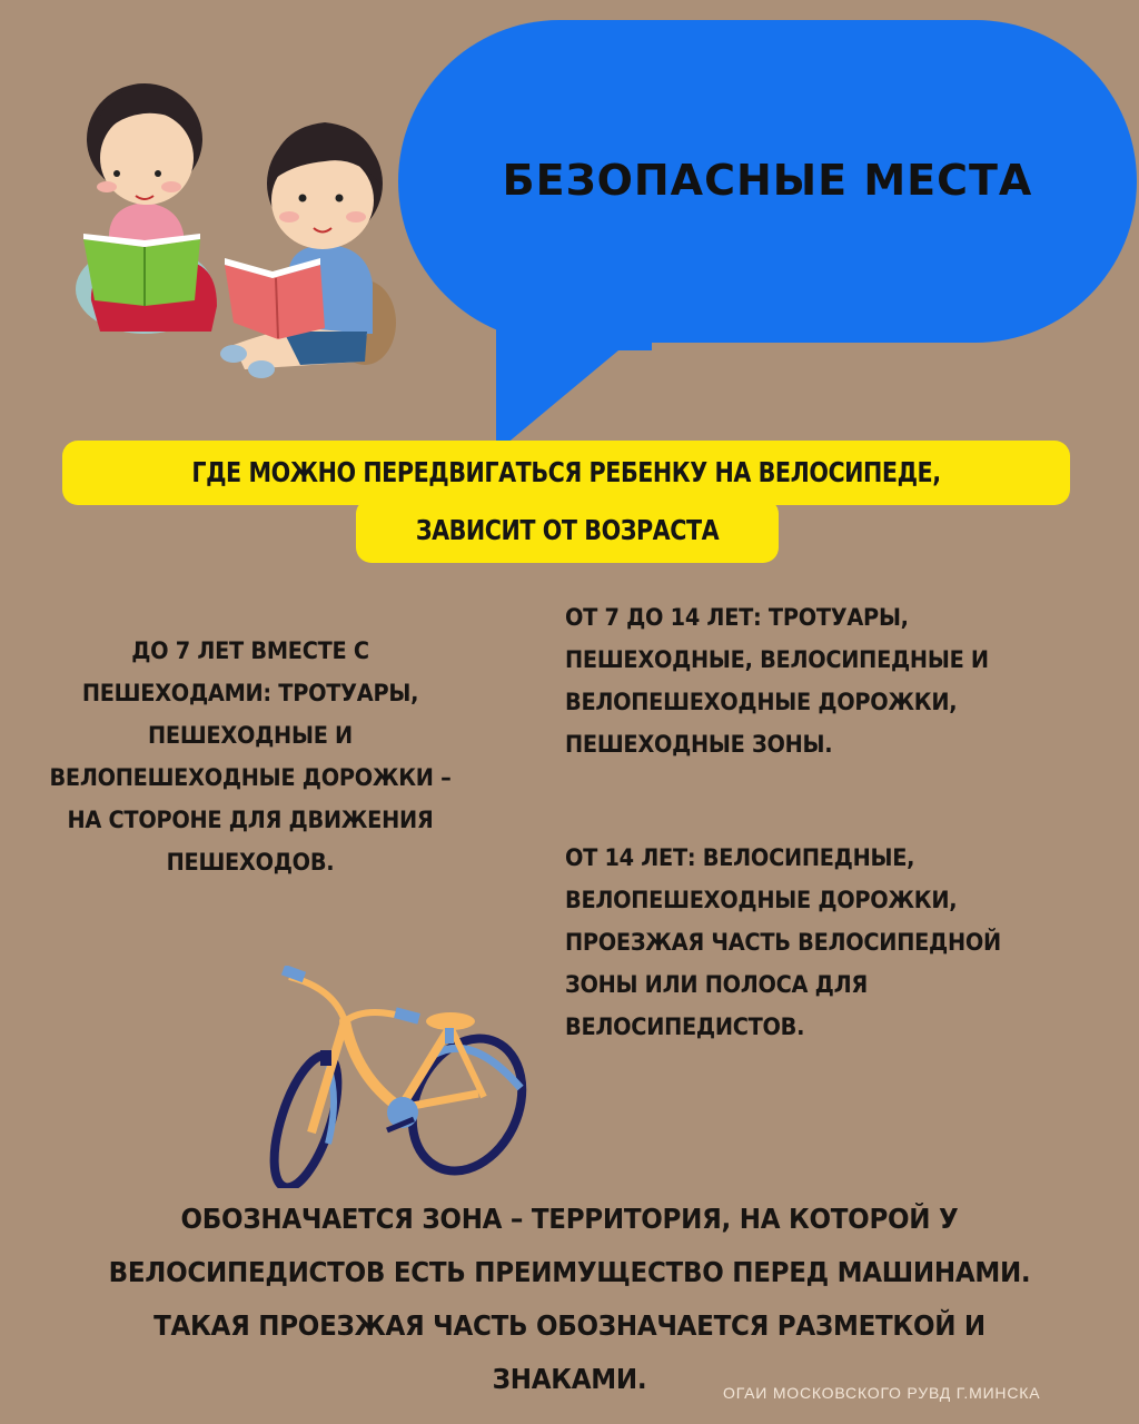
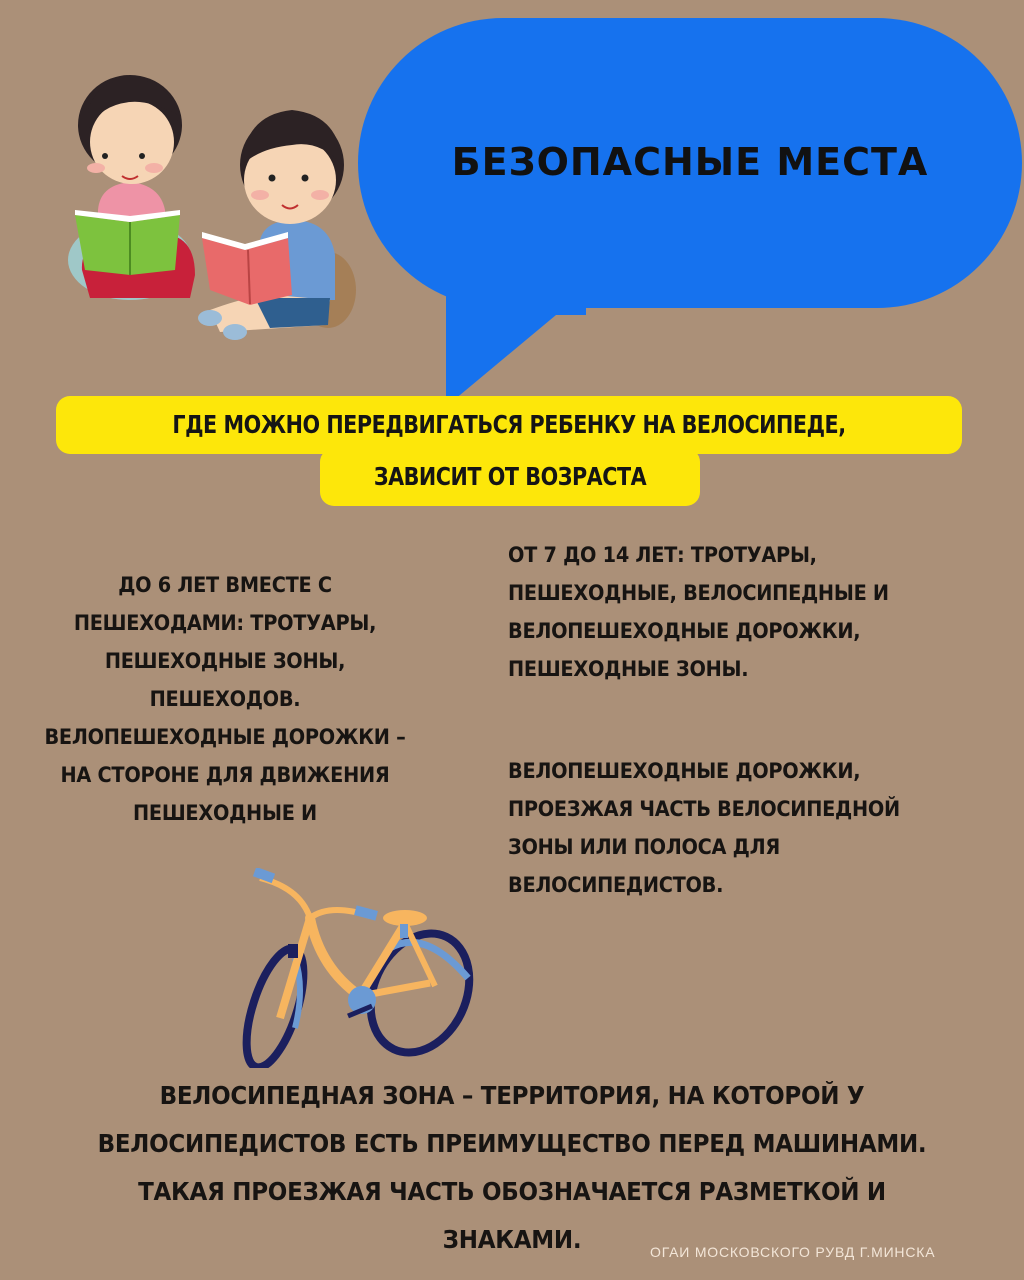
  БЕЗОПАСНЫЕ МЕСТА
  ГДЕ МОЖНО ПЕРЕДВИГАТЬСЯ РЕБЕНКУ НА ВЕЛОСИПЕДЕ,
  ЗАВИСИТ ОТ ВОЗРАСТА
- ДО 7 ЛЕТ ВМЕСТЕ С
+ ДО 6 ЛЕТ ВМЕСТЕ С
  ПЕШЕХОДАМИ: ТРОТУАРЫ,
+ ПЕШЕХОДНЫЕ ЗОНЫ,
- ПЕШЕХОДНЫЕ И
+ ПЕШЕХОДОВ.
  ВЕЛОПЕШЕХОДНЫЕ ДОРОЖКИ –
  НА СТОРОНЕ ДЛЯ ДВИЖЕНИЯ
- ПЕШЕХОДОВ.
+ ПЕШЕХОДНЫЕ И
  ОТ 7 ДО 14 ЛЕТ: ТРОТУАРЫ,
  ПЕШЕХОДНЫЕ, ВЕЛОСИПЕДНЫЕ И
  ВЕЛОПЕШЕХОДНЫЕ ДОРОЖКИ,
  ПЕШЕХОДНЫЕ ЗОНЫ.
- ОТ 14 ЛЕТ: ВЕЛОСИПЕДНЫЕ,
  ВЕЛОПЕШЕХОДНЫЕ ДОРОЖКИ,
  ПРОЕЗЖАЯ ЧАСТЬ ВЕЛОСИПЕДНОЙ
  ЗОНЫ ИЛИ ПОЛОСА ДЛЯ
  ВЕЛОСИПЕДИСТОВ.
- ОБОЗНАЧАЕТСЯ ЗОНА – ТЕРРИТОРИЯ, НА КОТОРОЙ У
+ ВЕЛОСИПЕДНАЯ ЗОНА – ТЕРРИТОРИЯ, НА КОТОРОЙ У
  ВЕЛОСИПЕДИСТОВ ЕСТЬ ПРЕИМУЩЕСТВО ПЕРЕД МАШИНАМИ.
  ТАКАЯ ПРОЕЗЖАЯ ЧАСТЬ ОБОЗНАЧАЕТСЯ РАЗМЕТКОЙ И
  ЗНАКАМИ.
  ОГАИ МОСКОВСКОГО РУВД Г.МИНСКА
